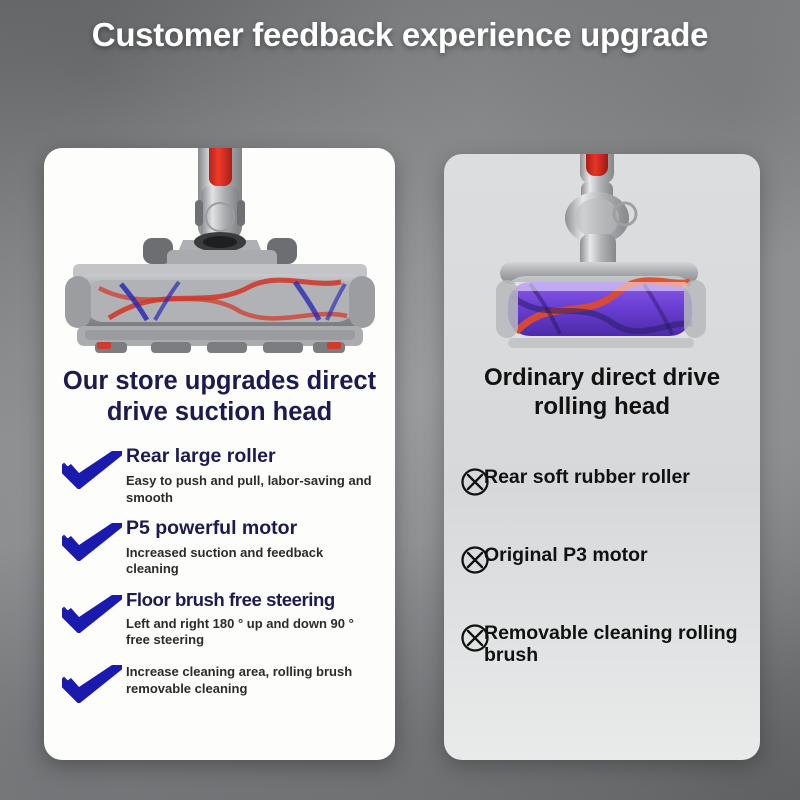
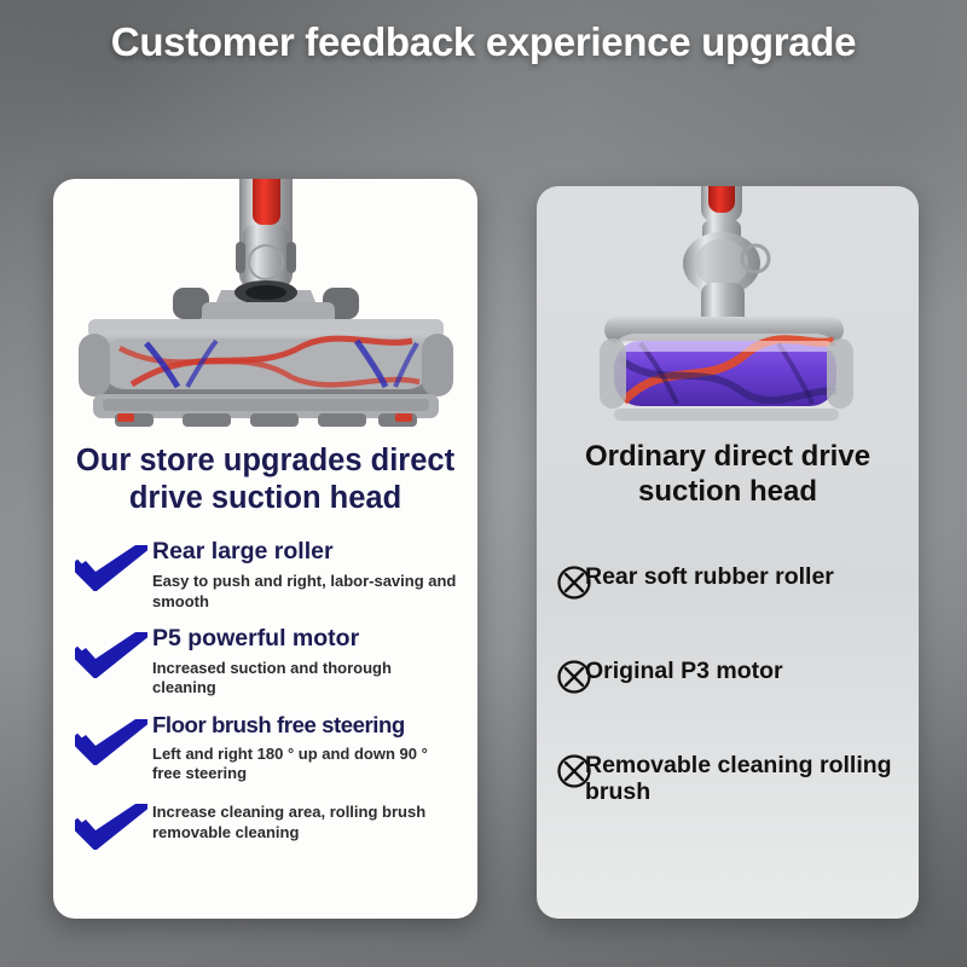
  Customer feedback experience upgrade
  Our store upgrades direct drive suction head
  Rear large roller
- Easy to push and pull, labor-saving and smooth
+ Easy to push and right, labor-saving and smooth
  P5 powerful motor
- Increased suction and feedback cleaning
+ Increased suction and thorough cleaning
  Floor brush free steering
  Left and right 180 ° up and down 90 ° free steering
  Increase cleaning area, rolling brush removable cleaning
- Ordinary direct drive rolling head
+ Ordinary direct drive suction head
  Rear soft rubber roller
  Original P3 motor
  Removable cleaning rolling brush
